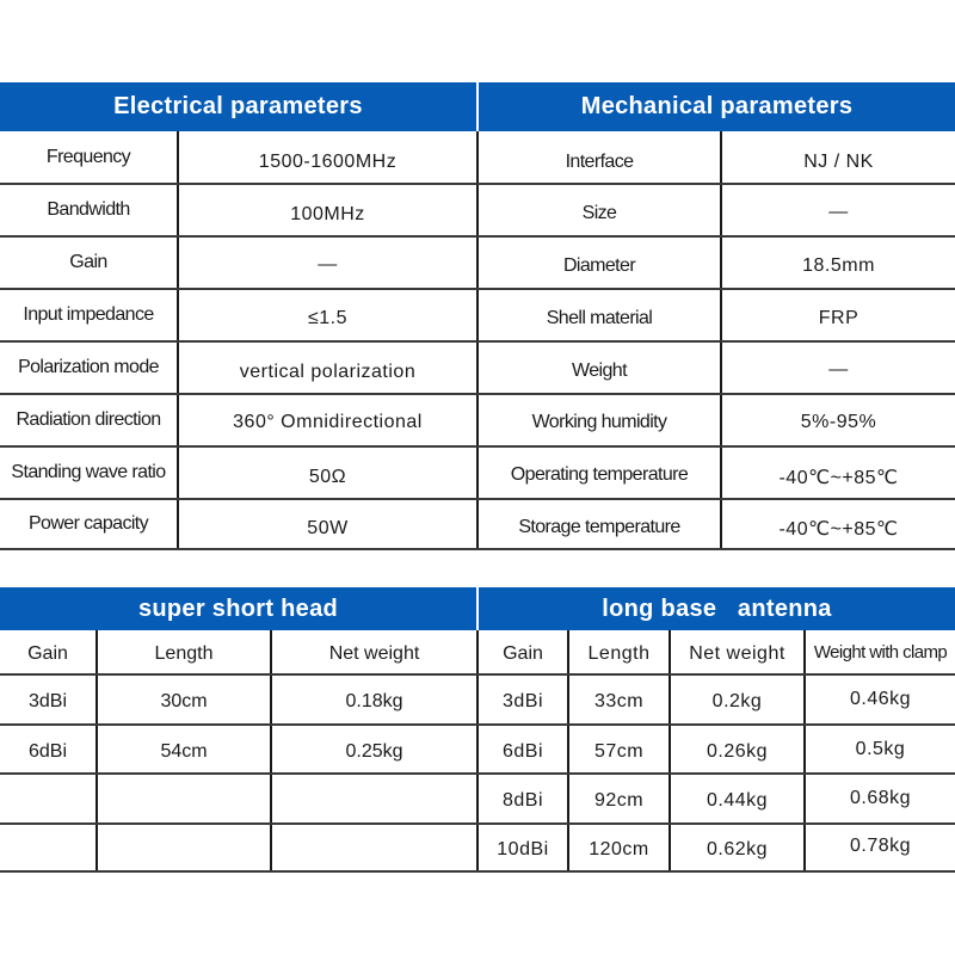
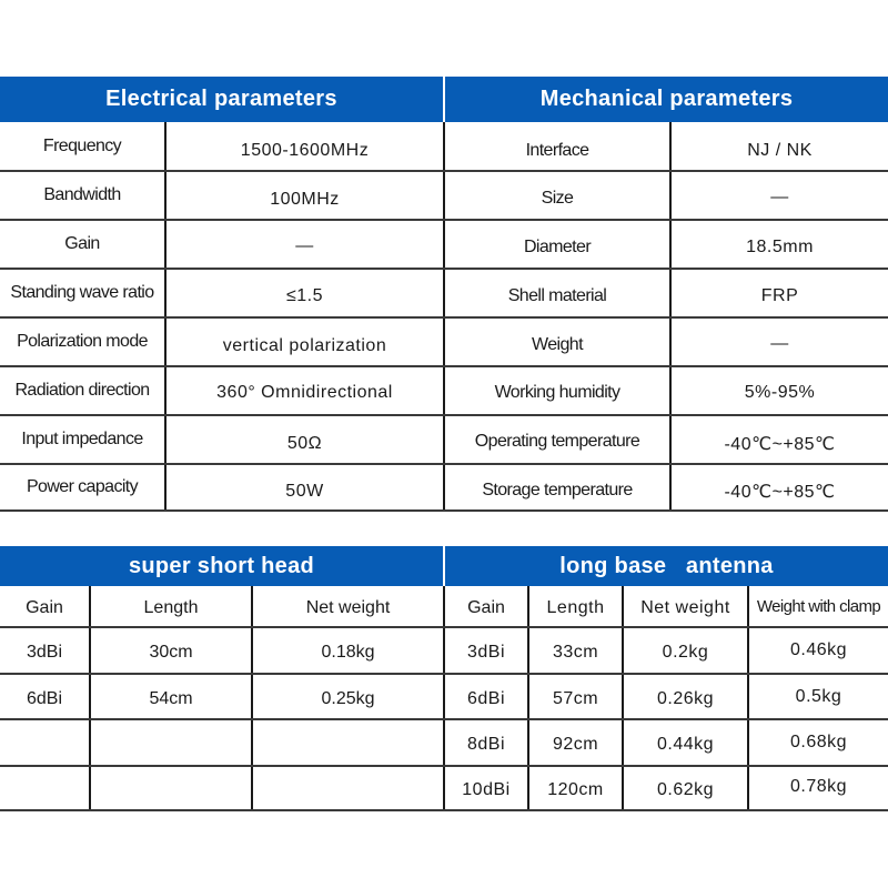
  Electrical parameters
  Mechanical parameters
  Frequency
  1500-1600MHz
  Bandwidth
  100MHz
  Gain
  —
- Input impedance
+ Standing wave ratio
  ≤1.5
  Polarization mode
  vertical polarization
  Radiation direction
  360° Omnidirectional
- Standing wave ratio
+ Input impedance
  50Ω
  Power capacity
  50W
  Interface
  NJ / NK
  Size
  —
  Diameter
  18.5mm
  Shell material
  FRP
  Weight
  —
  Working humidity
  5%-95%
  Operating temperature
  -40℃~+85℃
  Storage temperature
  -40℃~+85℃
  super short head
  long base antenna
  Gain
  Length
  Net weight
  3dBi
  30cm
  0.18kg
  6dBi
  54cm
  0.25kg
  Gain
  Length
  Net weight
  Weight with clamp
  3dBi
  33cm
  0.2kg
  0.46kg
  6dBi
  57cm
  0.26kg
  0.5kg
  8dBi
  92cm
  0.44kg
  0.68kg
  10dBi
  120cm
  0.62kg
  0.78kg
